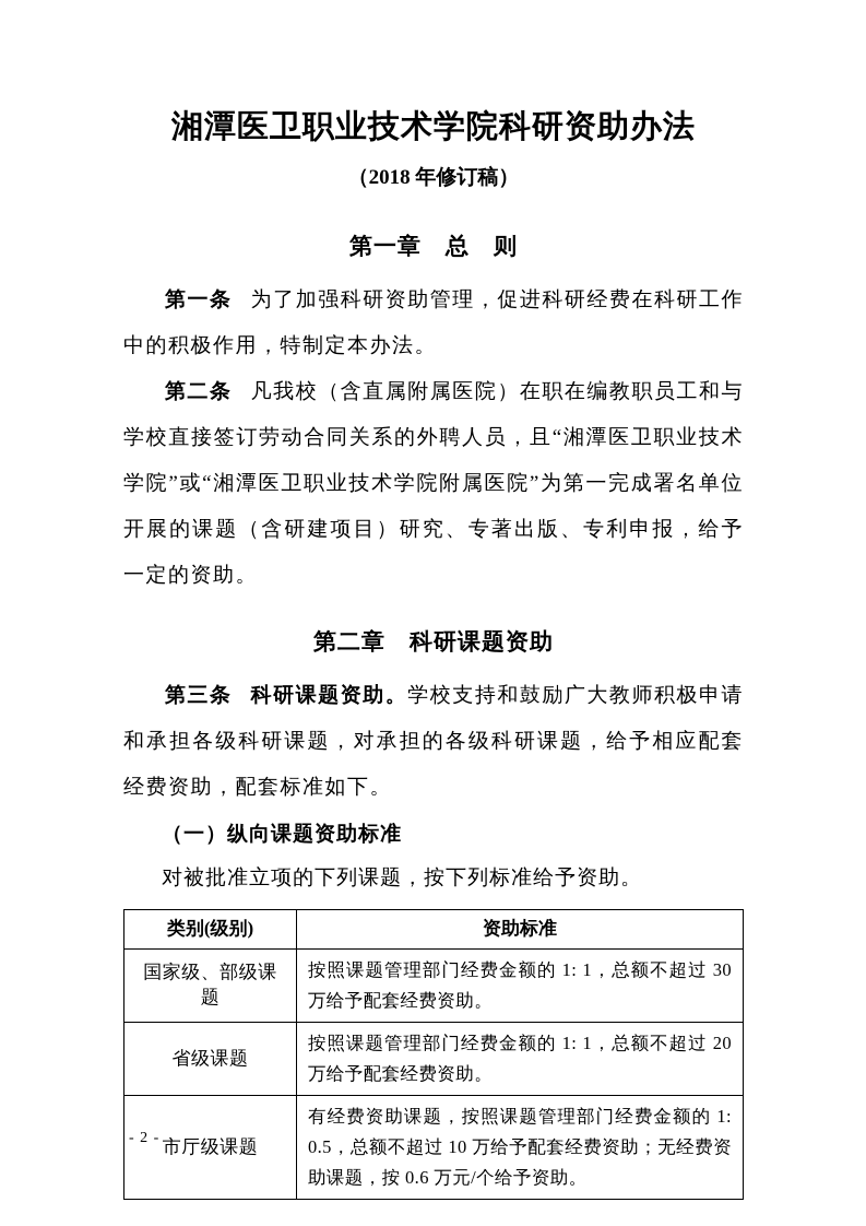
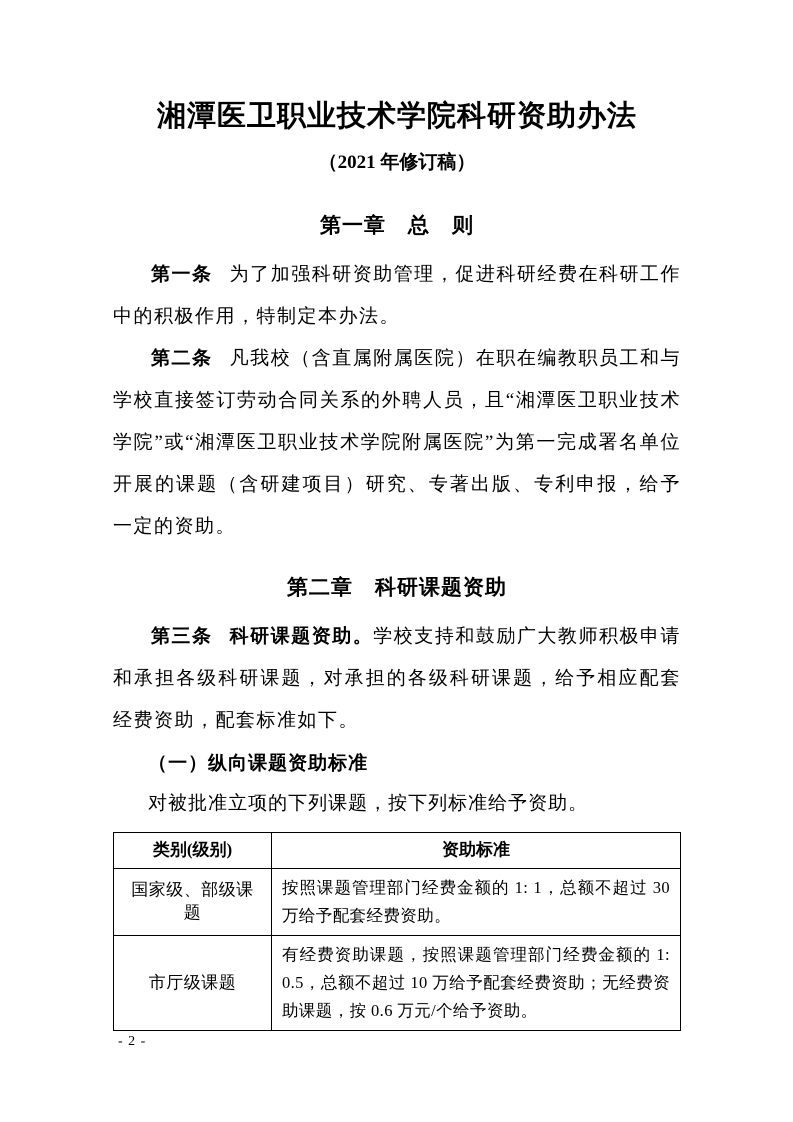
  湘潭医卫职业技术学院科研资助办法
- （2018 年修订稿）
+ （2021 年修订稿）
  第一章 总 则
  第一条 为了加强科研资助管理，促进科研经费在科研工作中的积极作用，特制定本办法。
  第二条 凡我校（含直属附属医院）在职在编教职员工和与学校直接签订劳动合同关系的外聘人员，且“湘潭医卫职业技术学院”或“湘潭医卫职业技术学院附属医院”为第一完成署名单位开展的课题（含研建项目）研究、专著出版、专利申报，给予一定的资助。
  第二章 科研课题资助
  第三条 科研课题资助。学校支持和鼓励广大教师积极申请和承担各级科研课题，对承担的各级科研课题，给予相应配套经费资助，配套标准如下。
  （一）纵向课题资助标准
  对被批准立项的下列课题，按下列标准给予资助。
  类别(级别)	资助标准
  国家级、部级课题	按照课题管理部门经费金额的 1: 1，总额不超过 30 万给予配套经费资助。
- 省级课题	按照课题管理部门经费金额的 1: 1，总额不超过 20 万给予配套经费资助。
  市厅级课题	有经费资助课题，按照课题管理部门经费金额的 1: 0.5，总额不超过 10 万给予配套经费资助；无经费资助课题，按 0.6 万元/个给予资助。
  - 2 -
